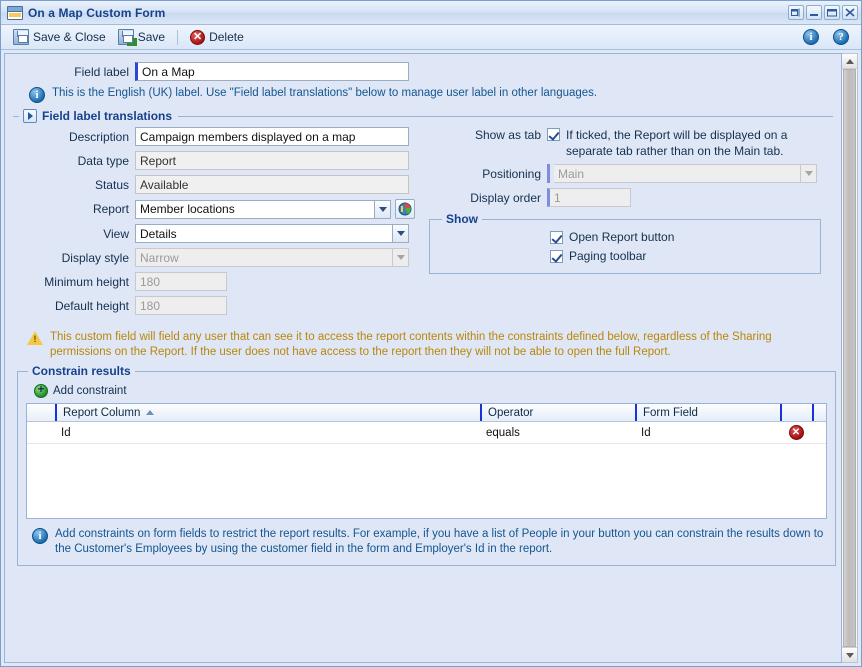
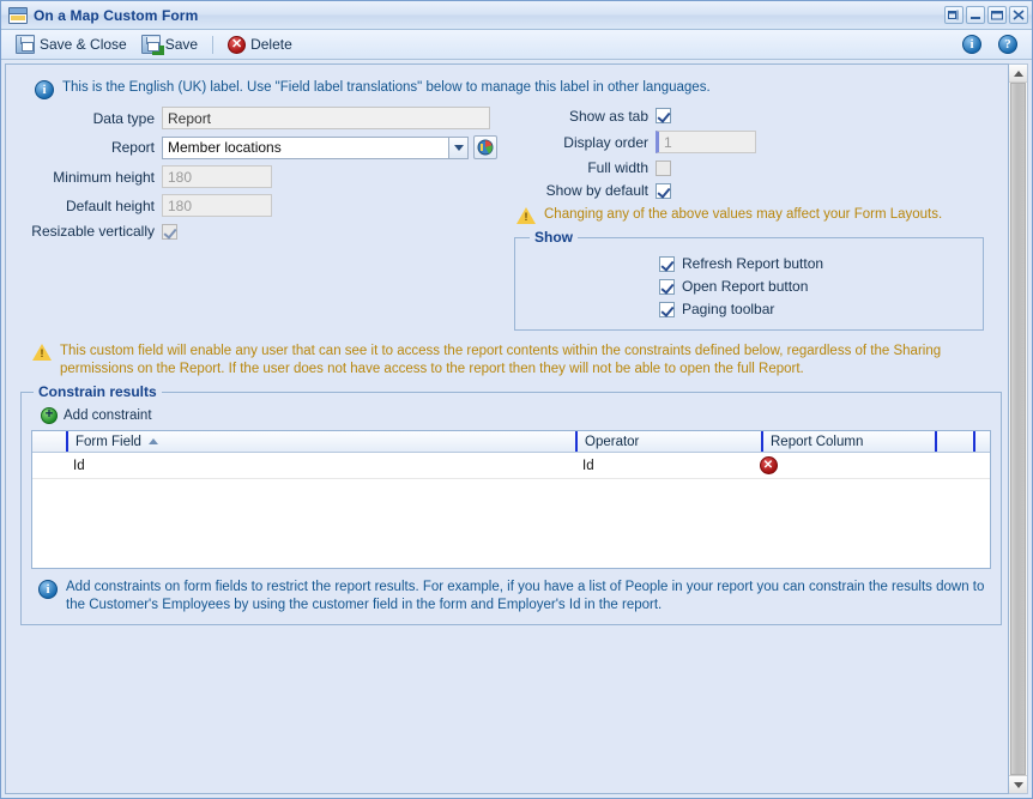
  On a Map Custom Form
  Save & Close
  Save
  ✕
  Delete
  i
  ?
- Field label
- On a Map
  i
- This is the English (UK) label. Use "Field label translations" below to manage user label in other languages.
+ This is the English (UK) label. Use "Field label translations" below to manage this label in other languages.
- Field label translations
- Description
- Campaign members displayed on a map
  Data type
  Report
- Status
- Available
  Report
  Member locations
- View
- Details
- Display style
- Narrow
  Minimum height
  180
  Default height
  180
+ Resizable vertically
  Show as tab
- If ticked, the Report will be displayed on a
- separate tab rather than on the Main tab.
- Positioning
- Main
  Display order
  1
+ Full width
+ Show by default
+ Changing any of the above values may affect your Form Layouts.
  Show
+ Refresh Report button
  Open Report button
  Paging toolbar
- This custom field will field any user that can see it to access the report contents within the constraints defined below, regardless of the Sharing permissions on the Report. If the user does not have access to the report then they will not be able to open the full Report.
+ This custom field will enable any user that can see it to access the report contents within the constraints defined below, regardless of the Sharing permissions on the Report. If the user does not have access to the report then they will not be able to open the full Report.
  Constrain results
  +
  Add constraint
- Report Column
+ Form Field
  Operator
- Form Field
+ Report Column
  Id
- equals
  Id
  ✕
  i
- Add constraints on form fields to restrict the report results. For example, if you have a list of People in your button you can constrain the results down to the Customer's Employees by using the customer field in the form and Employer's Id in the report.
+ Add constraints on form fields to restrict the report results. For example, if you have a list of People in your report you can constrain the results down to the Customer's Employees by using the customer field in the form and Employer's Id in the report.
